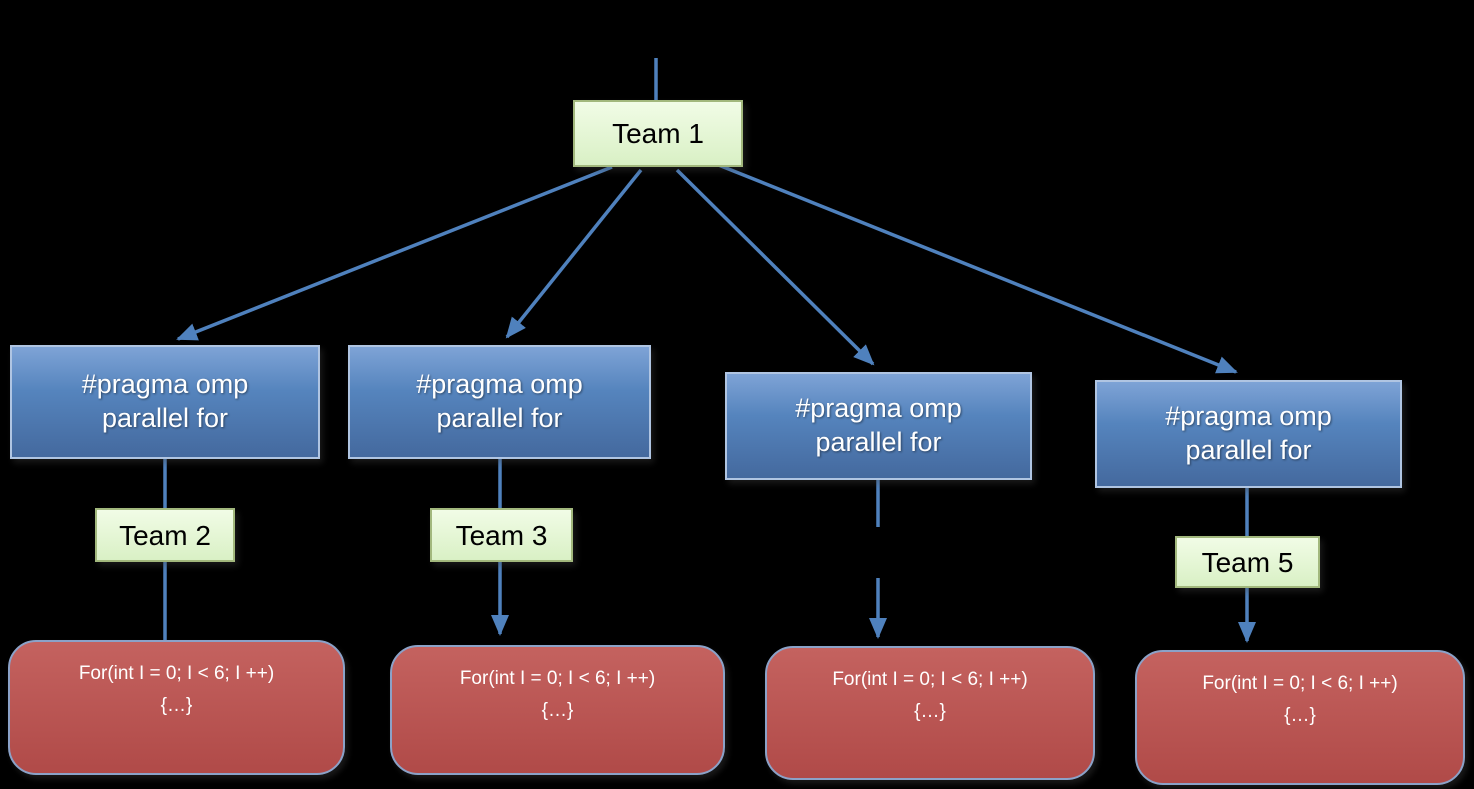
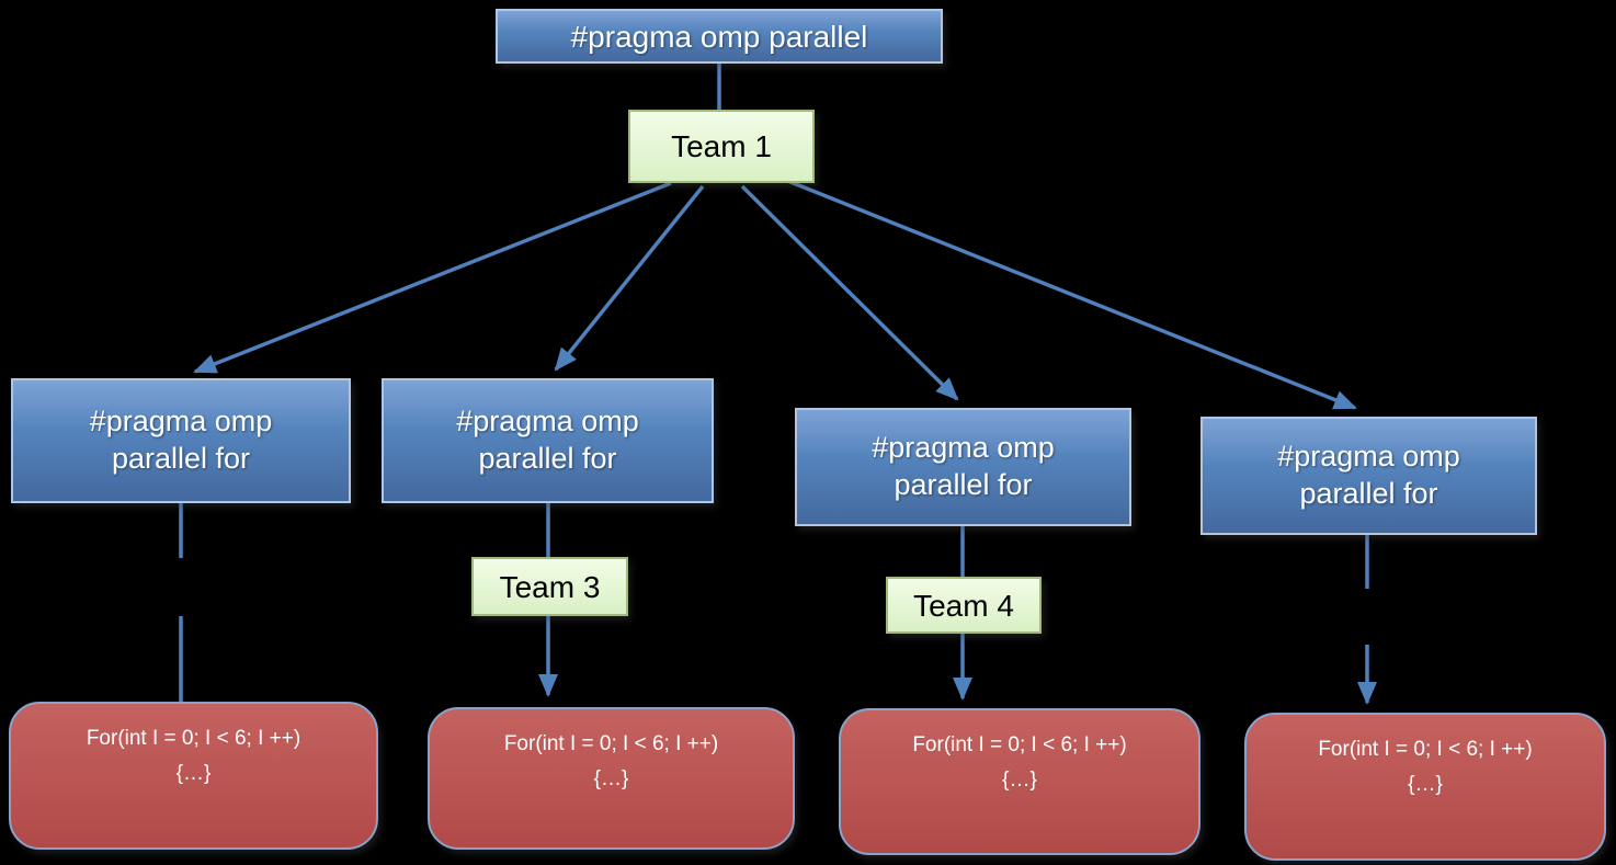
+ #pragma omp parallel
  Team 1
  #pragma omp parallel for
- Team 2
  For(int I = 0; I < 6; I ++)
  {…}
  #pragma omp parallel for
  Team 3
  For(int I = 0; I < 6; I ++)
  {…}
  #pragma omp parallel for
+ Team 4
  For(int I = 0; I < 6; I ++)
  {…}
  #pragma omp parallel for
- Team 5
  For(int I = 0; I < 6; I ++)
  {…}
